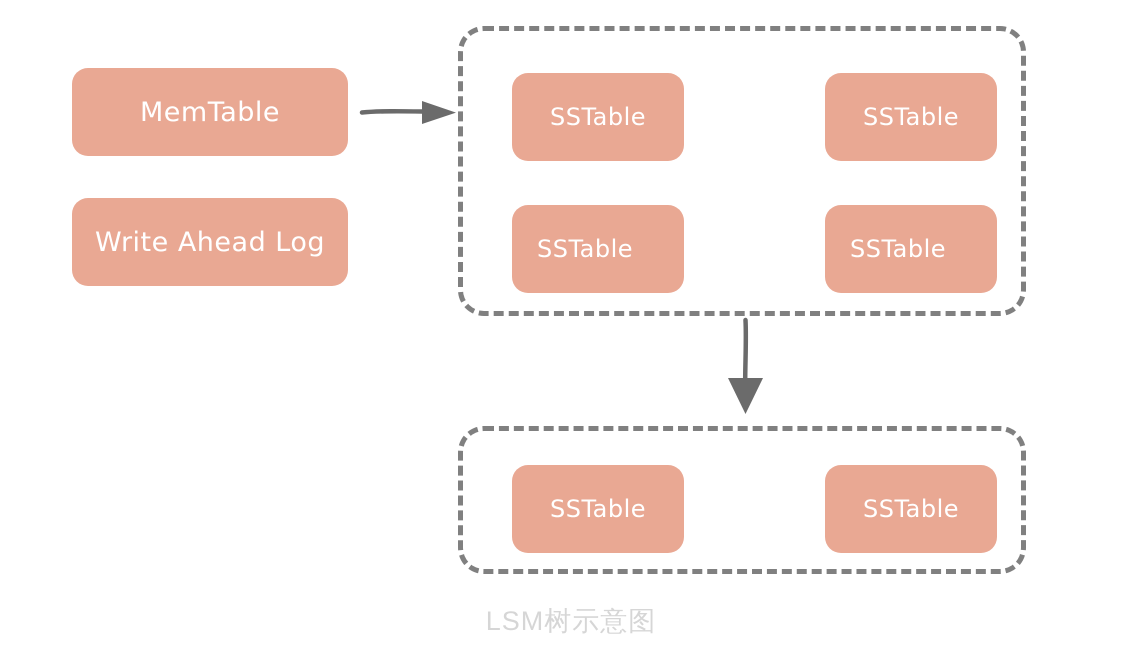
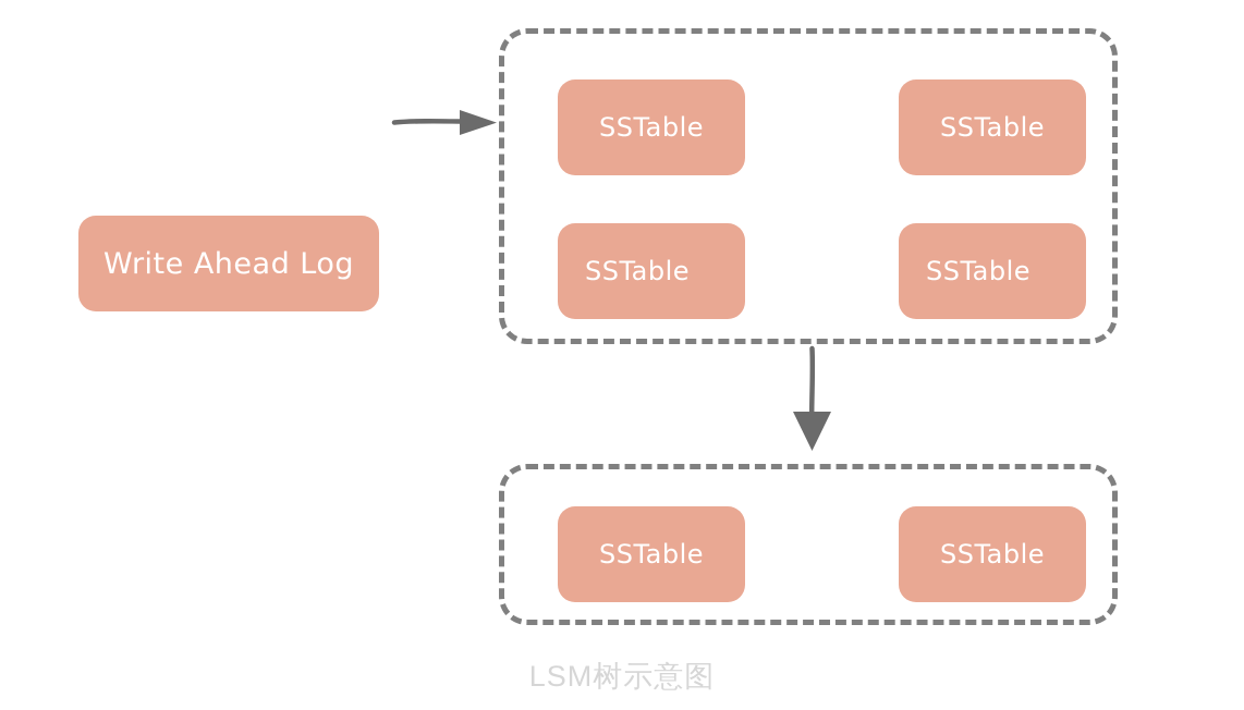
- MemTable
  Write Ahead Log
  SSTable
  SSTable
  SSTable
  SSTable
  SSTable
  SSTable
  LSM树示意图
